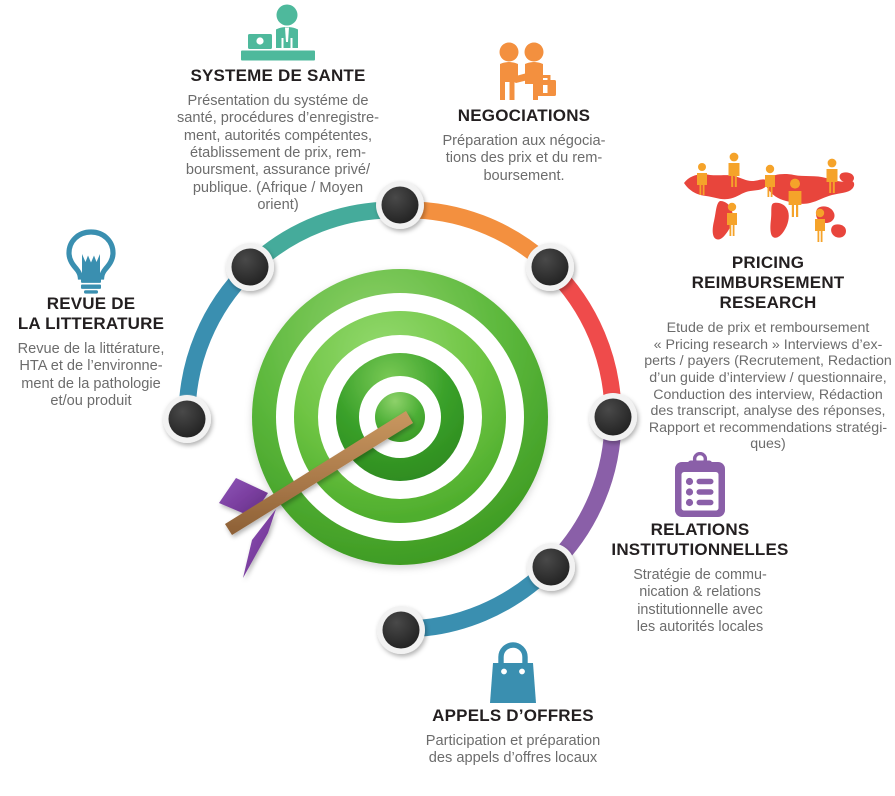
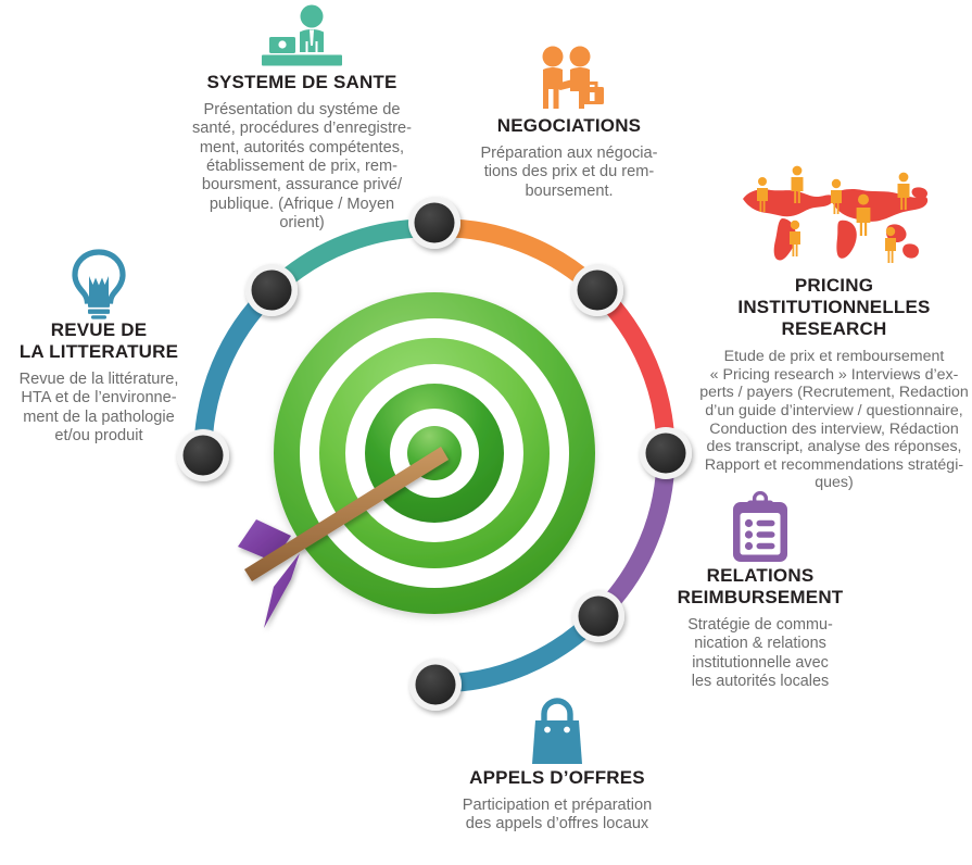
  REVUE DE
  LA LITTERATURE
  Revue de la littérature,
  HTA et de l’environne-
  ment de la pathologie
  et/ou produit
  SYSTEME DE SANTE
  Présentation du systéme de
  santé, procédures d’enregistre-
  ment, autorités compétentes,
  établissement de prix, rem-
  boursment, assurance privé/
  publique. (Afrique / Moyen
  orient)
  NEGOCIATIONS
  Préparation aux négocia-
  tions des prix et du rem-
  boursement.
  PRICING
- REIMBURSEMENT
+ INSTITUTIONNELLES
  RESEARCH
  Etude de prix et remboursement
  « Pricing research » Interviews d’ex-
  perts / payers (Recrutement, Redaction
  d’un guide d’interview / questionnaire,
  Conduction des interview, Rédaction
  des transcript, analyse des réponses,
  Rapport et recommendations stratégi-
  ques)
  RELATIONS
- INSTITUTIONNELLES
+ REIMBURSEMENT
  Stratégie de commu-
  nication & relations
  institutionnelle avec
  les autorités locales
  APPELS D’OFFRES
  Participation et préparation
  des appels d’offres locaux
